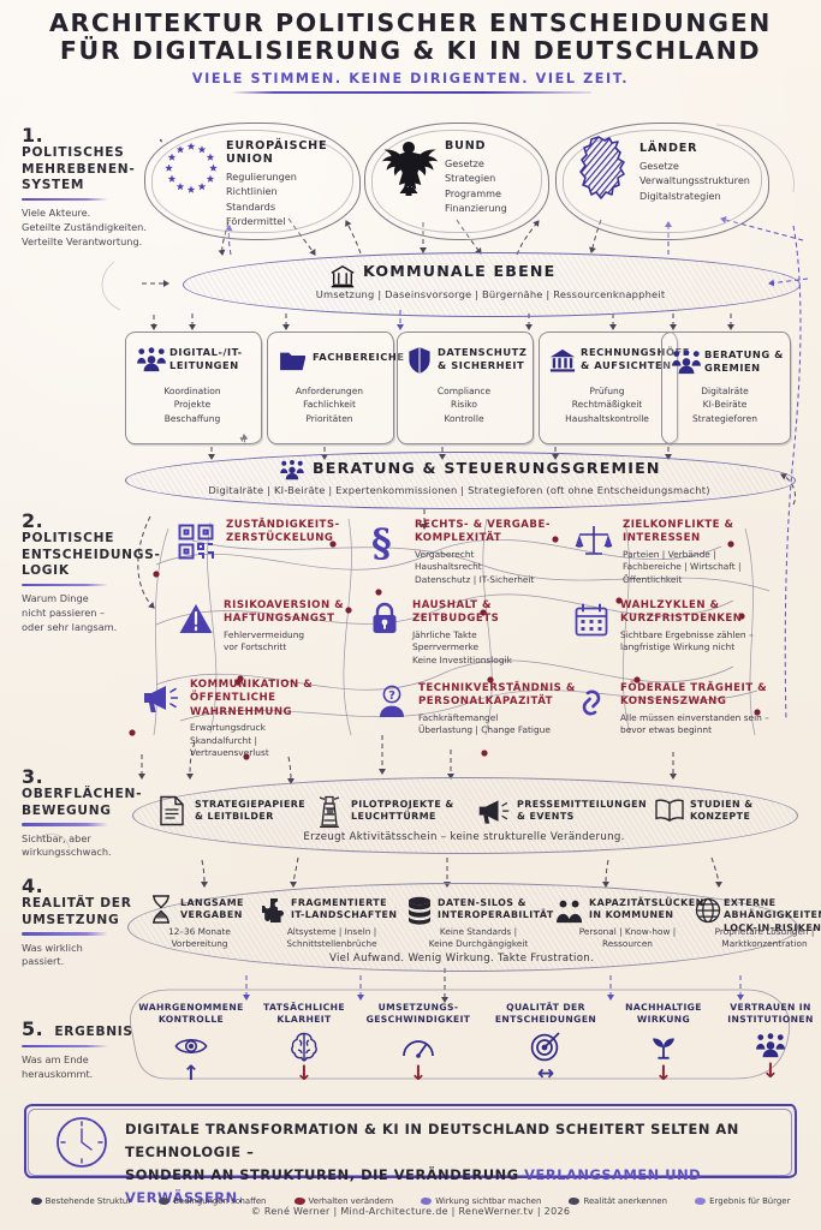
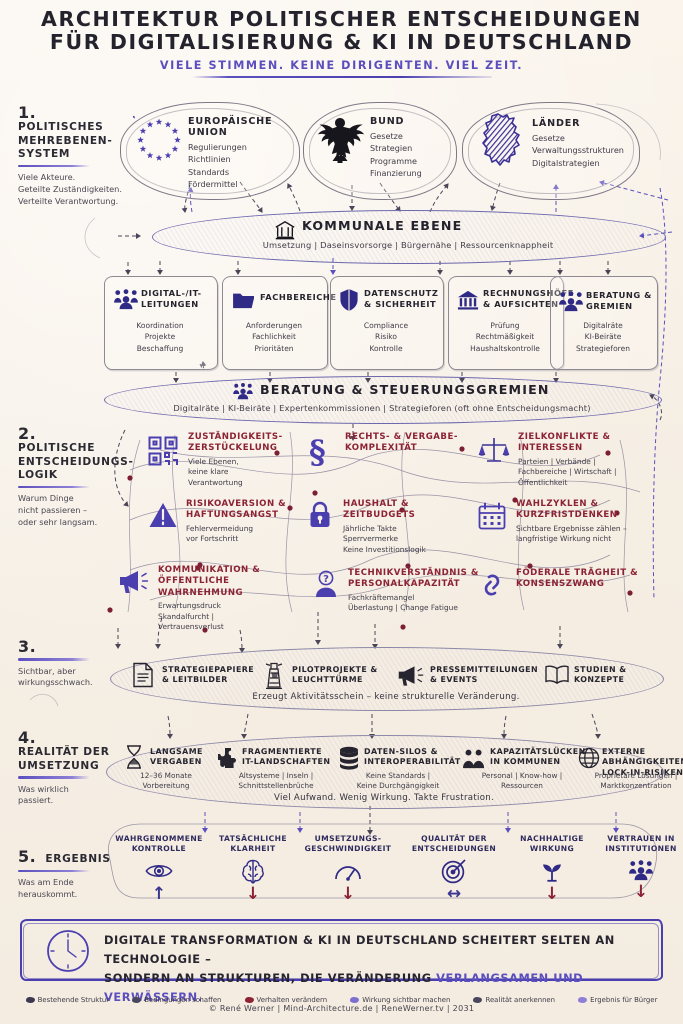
  ARCHITEKTUR POLITISCHER ENTSCHEIDUNGEN
  FÜR DIGITALISIERUNG & KI IN DEUTSCHLAND
  VIELE STIMMEN. KEINE DIRIGENTEN. VIEL ZEIT.
  1.
  POLITISCHES MEHREBENEN-SYSTEM
  Viele Akteure.
  Geteilte Zuständigkeiten.
  Verteilte Verantwortung.
  2.
  POLITISCHE ENTSCHEIDUNGS-LOGIK
  Warum Dinge
  nicht passieren –
  oder sehr langsam.
  3.
- OBERFLÄCHEN-BEWEGUNG
  Sichtbar, aber
  wirkungsschwach.
  4.
  REALITÄT DER UMSETZUNG
  Was wirklich
  passiert.
  5. ERGEBNIS
  Was am Ende
  herauskommt.
  EUROPÄISCHE UNION
  Regulierungen
  Richtlinien
  Standards
  Fördermittel
  BUND
  Gesetze
  Strategien
  Programme
  Finanzierung
  LÄNDER
  Gesetze
  Verwaltungsstrukturen
  Digitalstrategien
  KOMMUNALE EBENE
  Umsetzung | Daseinsvorsorge | Bürgernähe | Ressourcenknappheit
  DIGITAL-/IT-LEITUNGEN
  Koordination
  Projekte
  Beschaffung
  FACHBEREICH
  Anforderungen
  Fachlichkeit
  Prioritäten
  DATENSCHUTZ & SICHERHEIT
  Compliance
  Risiko
  Kontrolle
  RECHNUNGSHÖ & AUFSICHTEN
  Prüfung
  Rechtmäßigkeit
  Haushaltskontrolle
  BERATUNG & GREMIEN
  Digitalräte
  KI-Beiräte
  Strategieforen
  BERATUNG & STEUERUNGSGREMIEN
  Digitalräte | KI-Beiräte | Expertenkommissionen | Strategieforen (oft ohne Entscheidungsmacht)
  ZUSTÄNDIGKEITS-ZERSTÜCKELUNG
+ Viele Ebenen,
+ keine klare
+ Verantwortung
  §
  RECHTS- & VERGABE-KOMPLEXITÄT
- Vergaberecht
- Haushaltsrecht
- Datenschutz | IT-Sicherheit
  ZIELKONFLIKTE & INTERESSEN
  Parteien | Verbände |
  Fachbereiche | Wirtschaft |
  Öffentlichkeit
  RISIKOAVERSION & HAFTUNGSANGST
  Fehlervermeidung
  vor Fortschritt
  HAUSHALT & ZEITBUDGETS
  Jährliche Takte
  Sperrvermerke
  Keine Investitionslogik
  WAHLZYKLEN & KURZFRISTDENKEN
  Sichtbare Ergebnisse zählen –
  langfristige Wirkung nicht
  KOMMUNIKATION & ÖFFENTLICHE WAHRNEHMUNG
  Erwartungsdruck
  Skandalfurcht |
  Vertrauensverlust
  ?
  TECHNIKVERSTÄNDNIS & PERSONALKAPAZITÄT
  Fachkräftemangel
  Überlastung | Change Fatigue
  FÖDERALE TRÄGHEIT & KONSENSZWANG
- Alle müssen einverstanden sein –
- bevor etwas beginnt
  STRATEGIEPAPIERE & LEITBILDER
  PILOTPROJEKTE & LEUCHTTÜRME
  PRESSEMITTEILUNGEN & EVENTS
  STUDIEN & KONZEPTE
  Erzeugt Aktivitätsschein – keine strukturelle Veränderung.
  LANGSAME VERGABEN
  12–36 Monate
  Vorbereitung
  FRAGMENTIERTE IT-LANDSCHAFTEN
  Altsysteme | Inseln |
  Schnittstellenbrüche
  DATEN-SILOS & INTEROPERABILITÄT
  Keine Standards |
  Keine Durchgängigkeit
  KAPAZITÄTSLÜCKE IN KOMMUNEN
  Personal | Know-how |
  Ressourcen
  EXTERNE ABHÄNGIGKEITE LOCK-IN-RISIKEN
  Proprietäre Lösungen |
  Marktkonzentration
  Viel Aufwand. Wenig Wirkung. Takte Frustration.
  WAHRGENOMMENE KONTROLLE
  ↑
  TATSÄCHLICHE KLARHEIT
  ↓
  UMSETZUNGS-GESCHWINDIGKEIT
  ↓
  QUALITÄT DER ENTSCHEIDUNGEN
  ↔
  NACHHALTIGE WIRKUNG
  ↓
  VERTRAUEN IN INSTITUTIONEN
  ↓
  DIGITALE TRANSFORMATION & KI IN DEUTSCHLAND SCHEITERT SELTEN AN TECHNOLOGIE –
  SONDERN AN STRUKTUREN, DIE VERÄNDERUNG VERLANGSAMEN UND VERÄSSERN.
  Bestehende Struktur Bedingungen schaffen Verhalten verändern Wirkung sichtbar machen Realität anerkennen Ergebnis für Bürger
- © René Werner | Mind-Architecture.de | ReneWerner.tv | 2026
+ © René Werner | Mind-Architecture.de | ReneWerner.tv | 2031
